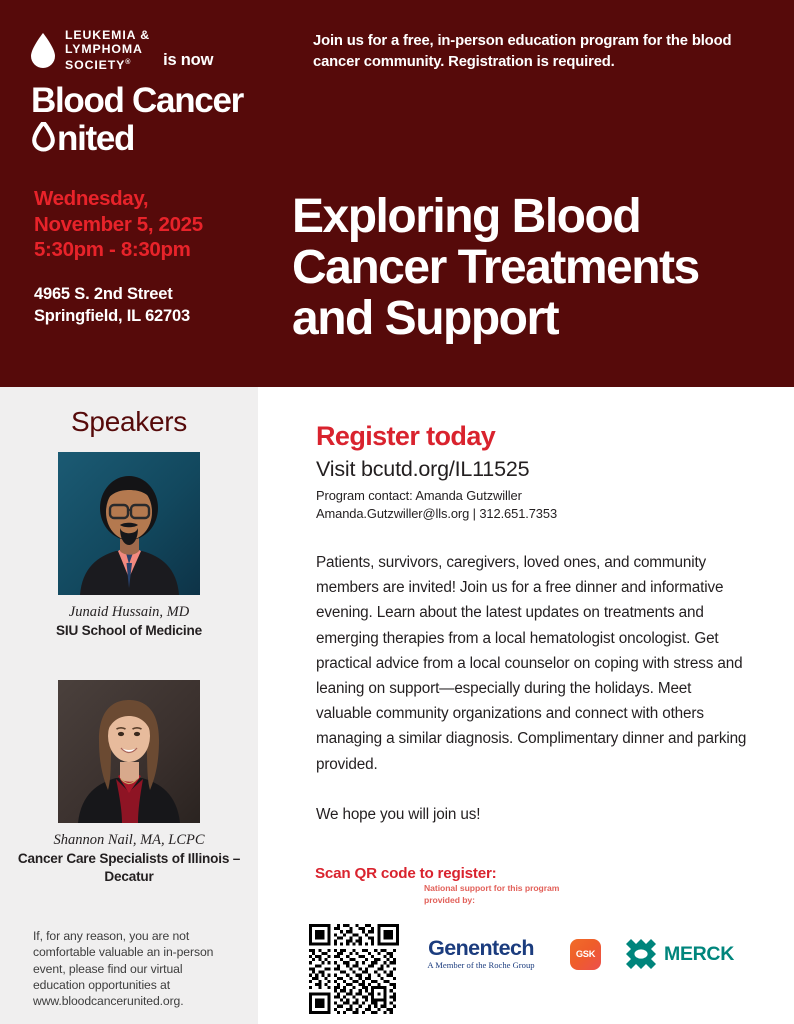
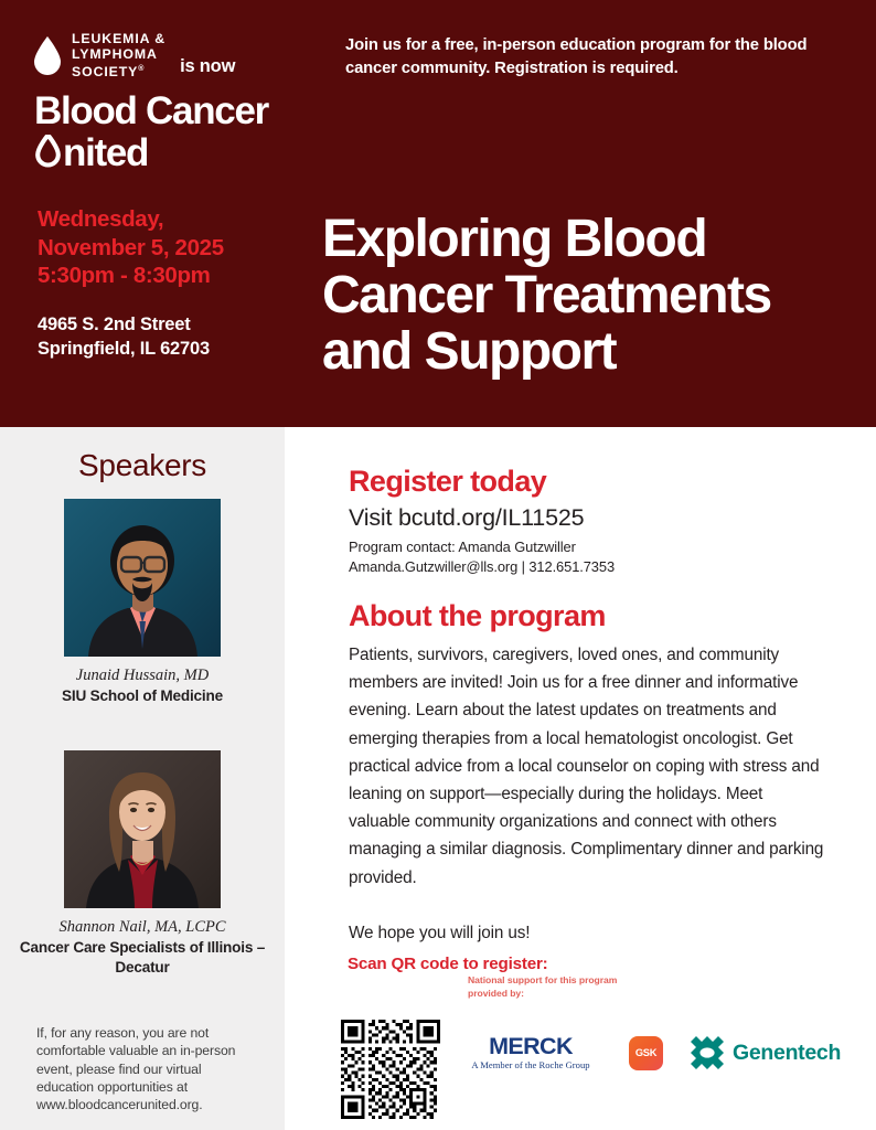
  LEUKEMIA &
  LYMPHOMA
  SOCIETY
  is now
  Blood Cancer
  nited
  Join us for a free, in-person education program for the blood cancer community. Registration is required.
  Wednesday,
  November 5, 2025
  5:30pm - 8:30pm
  4965 S. 2nd Street
  Springfield, IL 62703
  Exploring Blood Cancer Treatments and Support
  Speakers
  Junaid Hussain, MD
  SIU School of Medicine
  Shannon Nail, MA, LCPC
  Cancer Care Specialists of Illinois – Decatur
  If, for any reason, you are not comfortable valuable an in-person event, please find our virtual education opportunities at www.bloodcancerunited.org.
  Register today
  Visit bcutd.org/IL11525
  Program contact: Amanda Gutzwiller
  Amanda.Gutzwiller@lls.org | 312.651.7353
+ About the program
  Patients, survivors, caregivers, loved ones, and community members are invited! Join us for a free dinner and informative evening. Learn about the latest updates on treatments and emerging therapies from a local hematologist oncologist. Get practical advice from a local counselor on coping with stress and leaning on support—especially during the holidays. Meet valuable community organizations and connect with others managing a similar diagnosis. Complimentary dinner and parking provided.
  We hope you will join us!
  Scan QR code to register:
  National support for this program provided by:
- Genentech
+ MERCK
  A Member of the Roche Group
  GSK
- MERCK
+ Genentech
